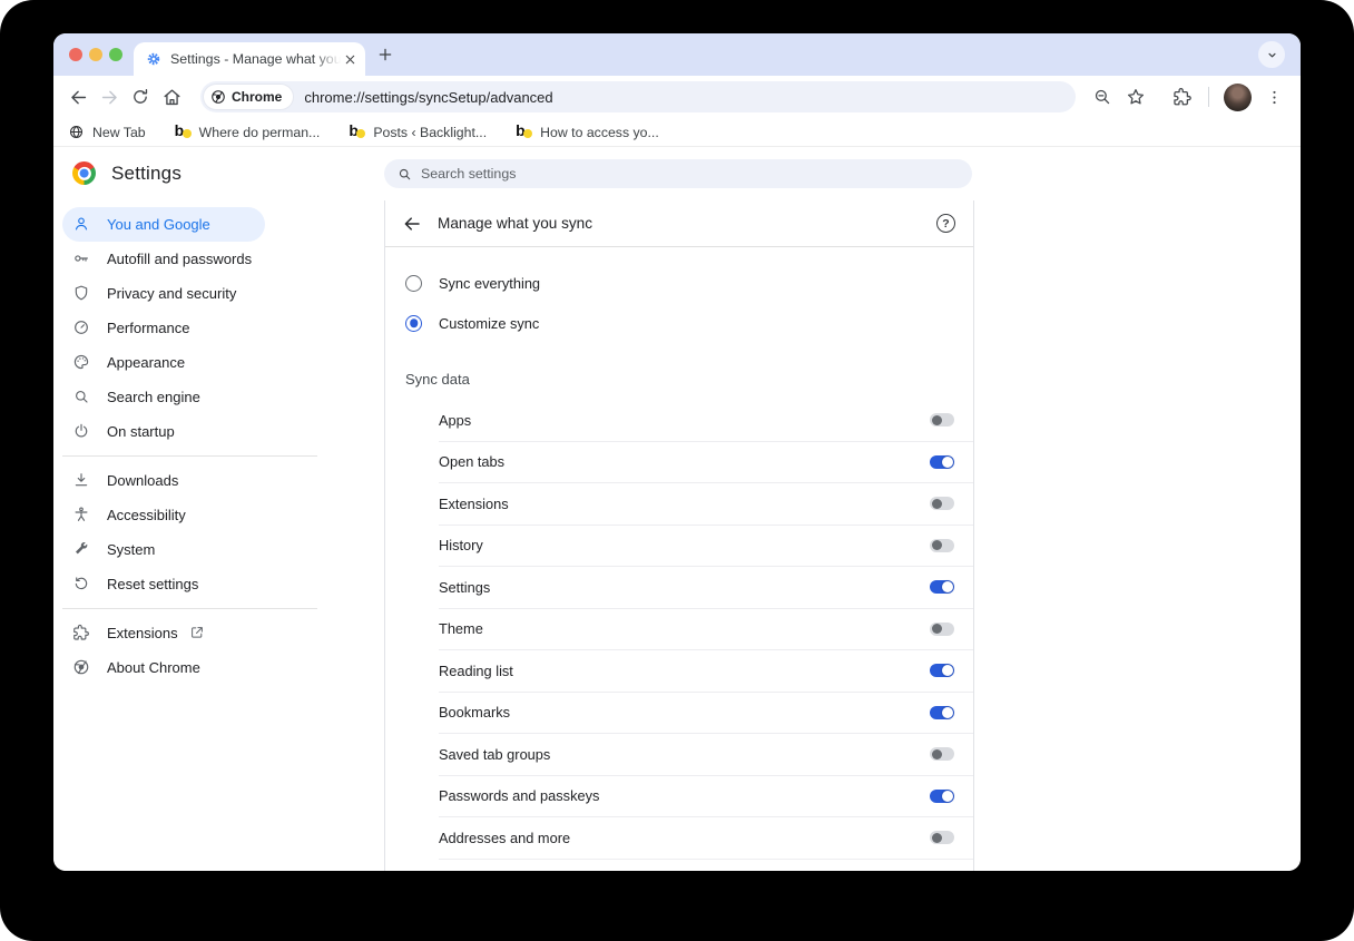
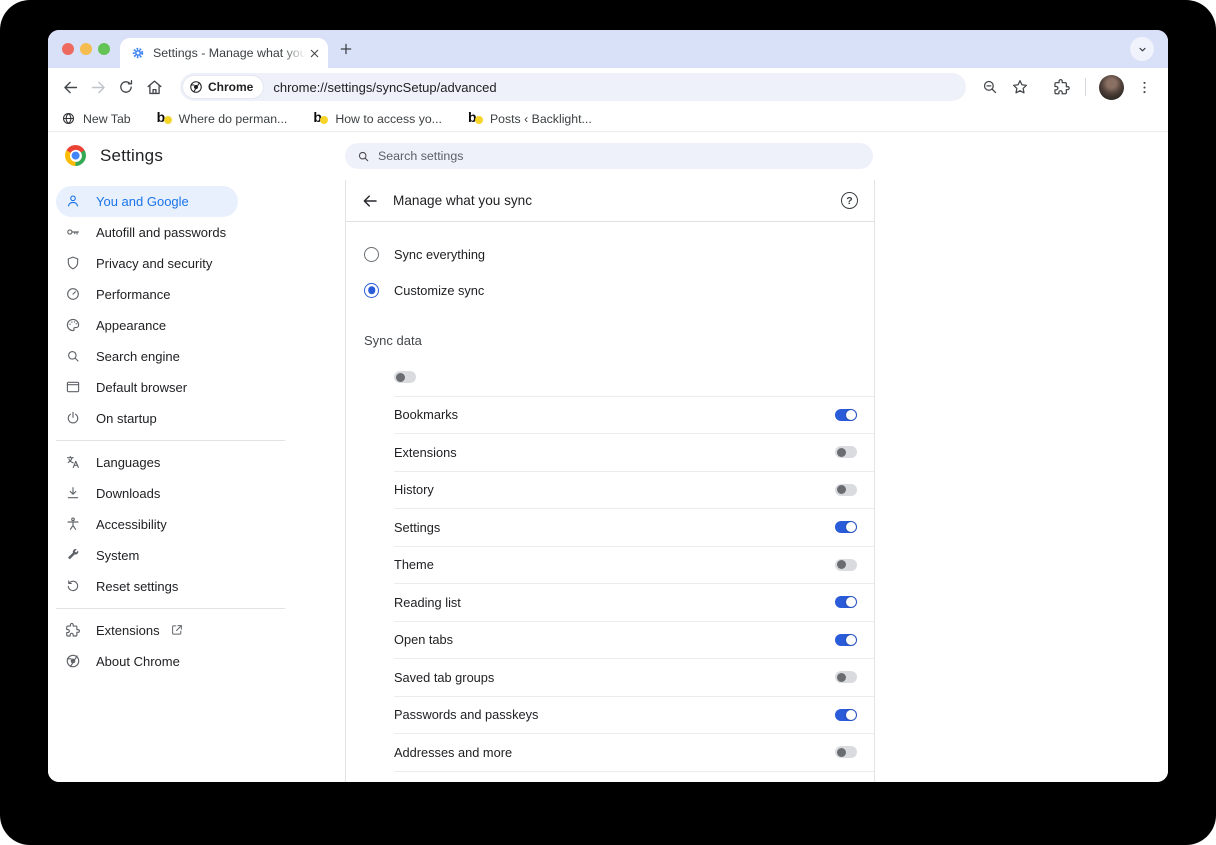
  Settings - Manage what you
  Chrome
  chrome://settings/syncSetup/advanced
  New Tab
  b
  Where do perman...
  b
- Posts ‹ Backlight...
+ How to access yo...
  b
- How to access yo...
+ Posts ‹ Backlight...
  Settings
  Search settings
  You and Google
  Autofill and passwords
  Privacy and security
  Performance
  Appearance
  Search engine
+ Default browser
  On startup
+ Languages
  Downloads
  Accessibility
  System
  Reset settings
  Extensions
  About Chrome
  Manage what you sync
  ?
  Sync everything
  Customize sync
  Sync data
- Apps
- Open tabs
+ Bookmarks
  Extensions
  History
  Settings
  Theme
  Reading list
- Bookmarks
+ Open tabs
  Saved tab groups
  Passwords and passkeys
  Addresses and more
